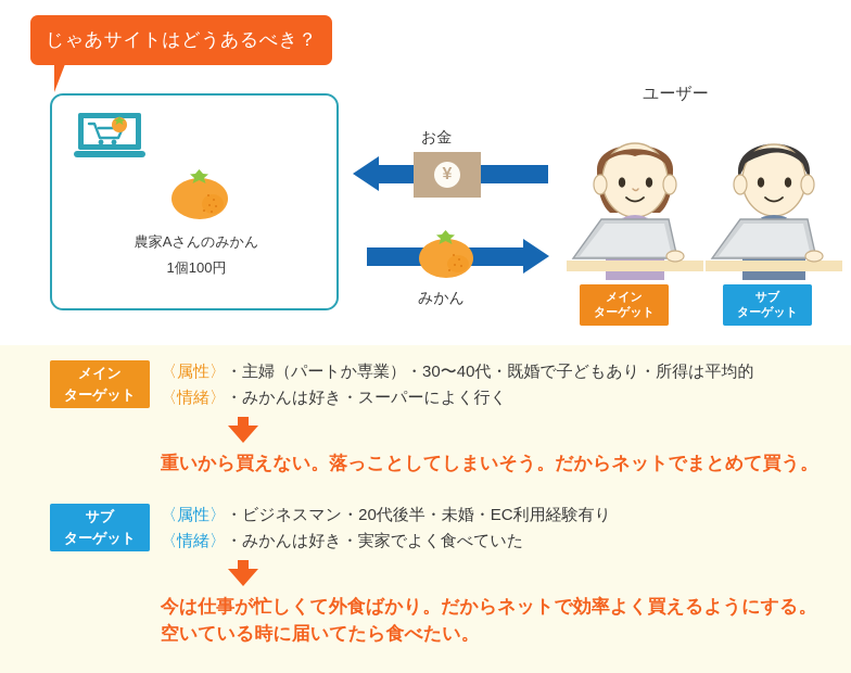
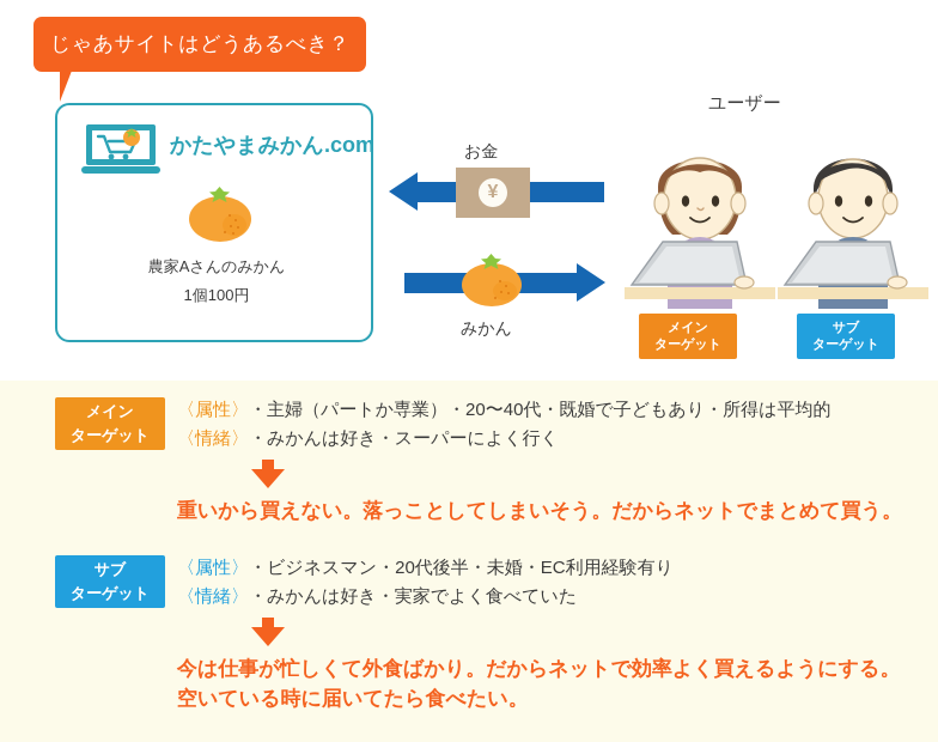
  じゃあサイトはどうあるべき？
+ かたやまみかん.com
  農家Aさんのみかん
  1個100円
  お金
  ¥
  みかん
  ユーザー
  メイン
  ターゲット
  サブ
  ターゲット
  メイン
  ターゲット
- 〈属性〉・主婦（パートか専業）・30〜40代・既婚で子どもあり・所得は平均的
+ 〈属性〉・主婦（パートか専業）・20〜40代・既婚で子どもあり・所得は平均的
  〈情緒〉・みかんは好き・スーパーによく行く
  重いから買えない。落っことしてしまいそう。だからネットでまとめて買う。
  サブ
  ターゲット
  〈属性〉・ビジネスマン・20代後半・未婚・EC利用経験有り
  〈情緒〉・みかんは好き・実家でよく食べていた
  今は仕事が忙しくて外食ばかり。だからネットで効率よく買えるようにする。
  空いている時に届いてたら食べたい。
